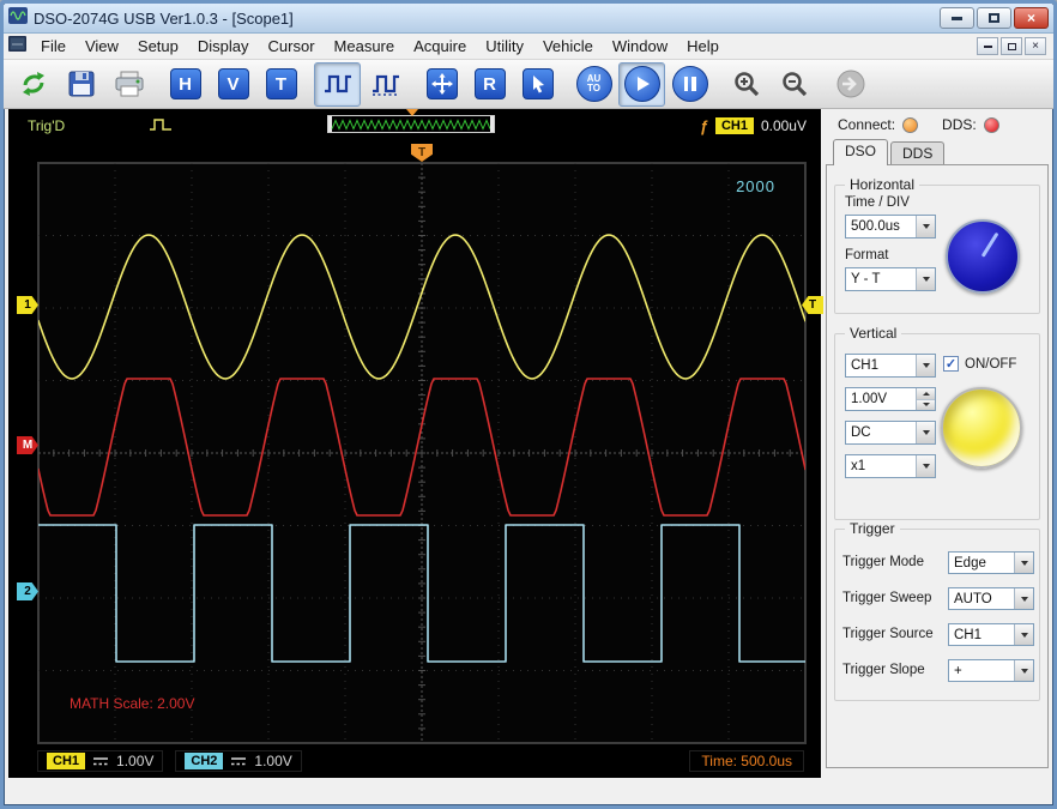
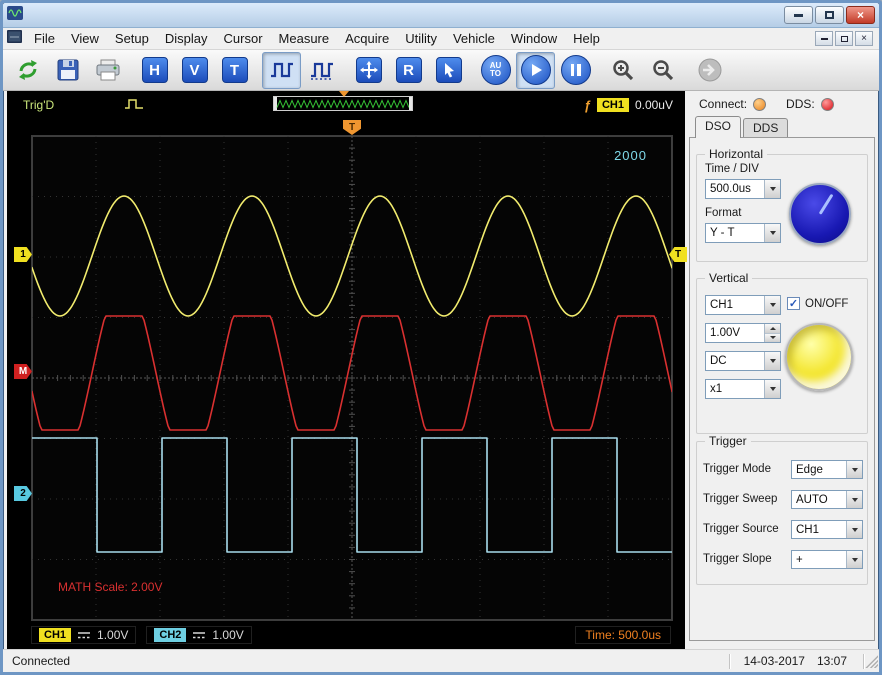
- DSO-2074G USB Ver1.0.3 - [Scope1]
  ×
  File
  View
  Setup
  Display
  Cursor
  Measure
  Acquire
  Utility
  Vehicle
  Window
  Help
  ×
  H
  V
  T
  R
  AUTO
  Trig'D
  ƒ
  CH1
  0.00uV
  2000
  MATH Scale: 2.00V
  T
  1
  M
  2
  T
  CH1
  1.00V
  CH2
  1.00V
  Time: 500.0us
  Connect:
  DDS:
  DSO
  DDS
  Horizontal
  Time / DIV
  500.0us
  Format
  Y - T
  Vertical
  CH1
  ✓
  ON/OFF
  1.00V
  DC
  x1
  Trigger
  Trigger Mode
  Edge
  Trigger Sweep
  AUTO
  Trigger Source
  CH1
  Trigger Slope
  +
+ Connected
+ 14-03-2017
+ 13:07
